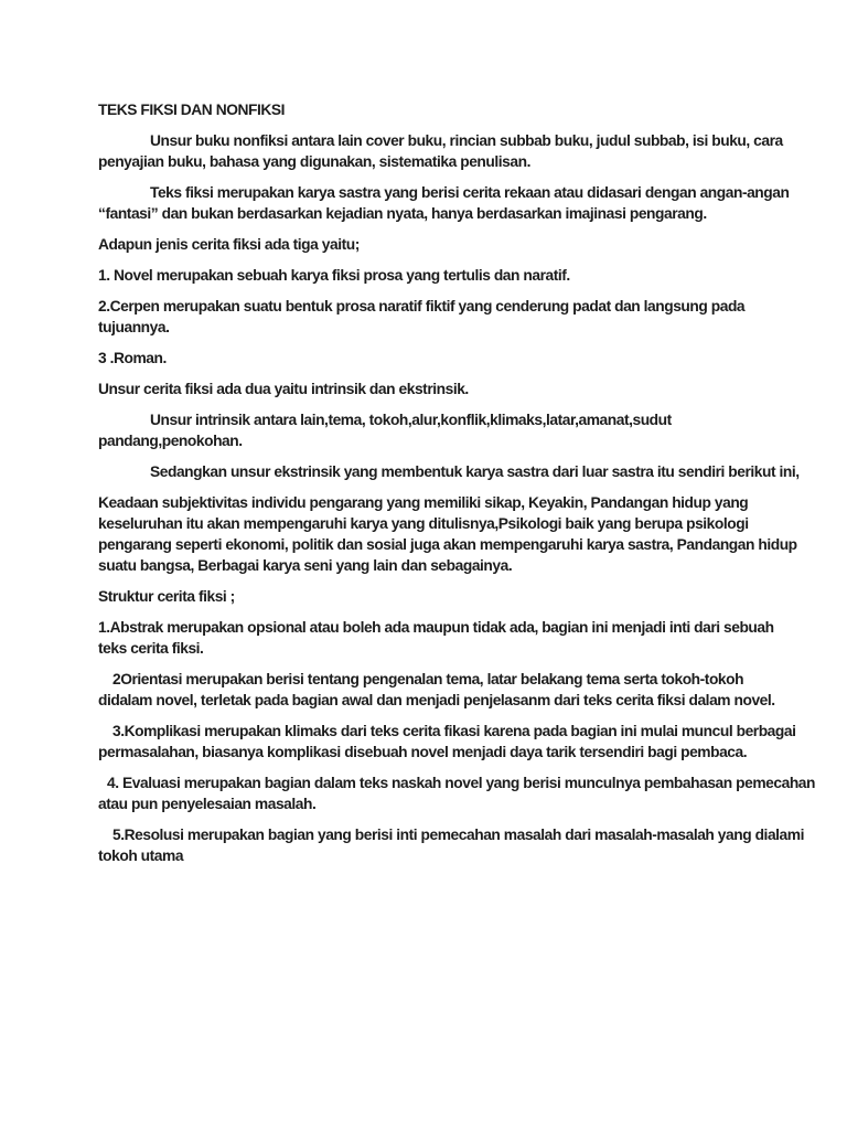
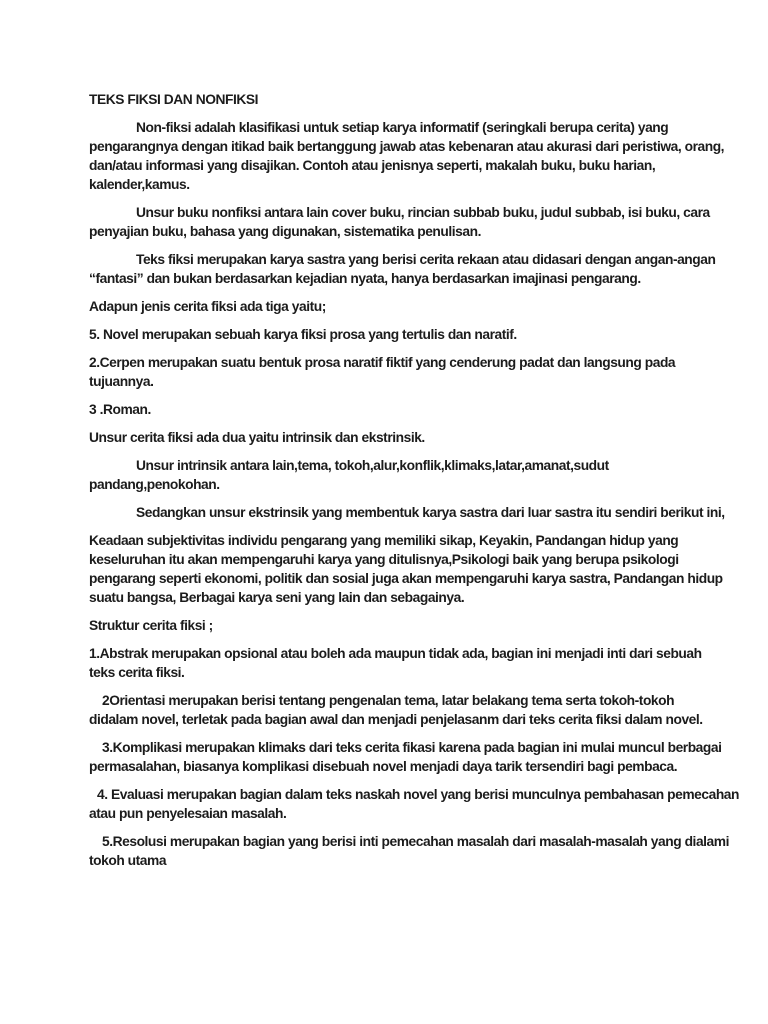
  TEKS FIKSI DAN NONFIKSI
+ Non-fiksi adalah klasifikasi untuk setiap karya informatif (seringkali berupa cerita) yang
+ pengarangnya dengan itikad baik bertanggung jawab atas kebenaran atau akurasi dari peristiwa, orang,
+ dan/atau informasi yang disajikan. Contoh atau jenisnya seperti, makalah buku, buku harian,
+ kalender,kamus.
  Unsur buku nonfiksi antara lain cover buku, rincian subbab buku, judul subbab, isi buku, cara
  penyajian buku, bahasa yang digunakan, sistematika penulisan.
  Teks fiksi merupakan karya sastra yang berisi cerita rekaan atau didasari dengan angan-angan
  “fantasi” dan bukan berdasarkan kejadian nyata, hanya berdasarkan imajinasi pengarang.
  Adapun jenis cerita fiksi ada tiga yaitu;
- 1. Novel merupakan sebuah karya fiksi prosa yang tertulis dan naratif.
+ 5. Novel merupakan sebuah karya fiksi prosa yang tertulis dan naratif.
  2.Cerpen merupakan suatu bentuk prosa naratif fiktif yang cenderung padat dan langsung pada
  tujuannya.
  3 .Roman.
  Unsur cerita fiksi ada dua yaitu intrinsik dan ekstrinsik.
  Unsur intrinsik antara lain,tema, tokoh,alur,konflik,klimaks,latar,amanat,sudut
  pandang,penokohan.
  Sedangkan unsur ekstrinsik yang membentuk karya sastra dari luar sastra itu sendiri berikut ini,
  Keadaan subjektivitas individu pengarang yang memiliki sikap, Keyakin, Pandangan hidup yang
  keseluruhan itu akan mempengaruhi karya yang ditulisnya,Psikologi baik yang berupa psikologi
  pengarang seperti ekonomi, politik dan sosial juga akan mempengaruhi karya sastra, Pandangan hidup
  suatu bangsa, Berbagai karya seni yang lain dan sebagainya.
  Struktur cerita fiksi ;
  1.Abstrak merupakan opsional atau boleh ada maupun tidak ada, bagian ini menjadi inti dari sebuah
  teks cerita fiksi.
  2Orientasi merupakan berisi tentang pengenalan tema, latar belakang tema serta tokoh-tokoh
  didalam novel, terletak pada bagian awal dan menjadi penjelasanm dari teks cerita fiksi dalam novel.
  3.Komplikasi merupakan klimaks dari teks cerita fikasi karena pada bagian ini mulai muncul berbagai
  permasalahan, biasanya komplikasi disebuah novel menjadi daya tarik tersendiri bagi pembaca.
  4. Evaluasi merupakan bagian dalam teks naskah novel yang berisi munculnya pembahasan pemecahan
  atau pun penyelesaian masalah.
  5.Resolusi merupakan bagian yang berisi inti pemecahan masalah dari masalah-masalah yang dialami
  tokoh utama
